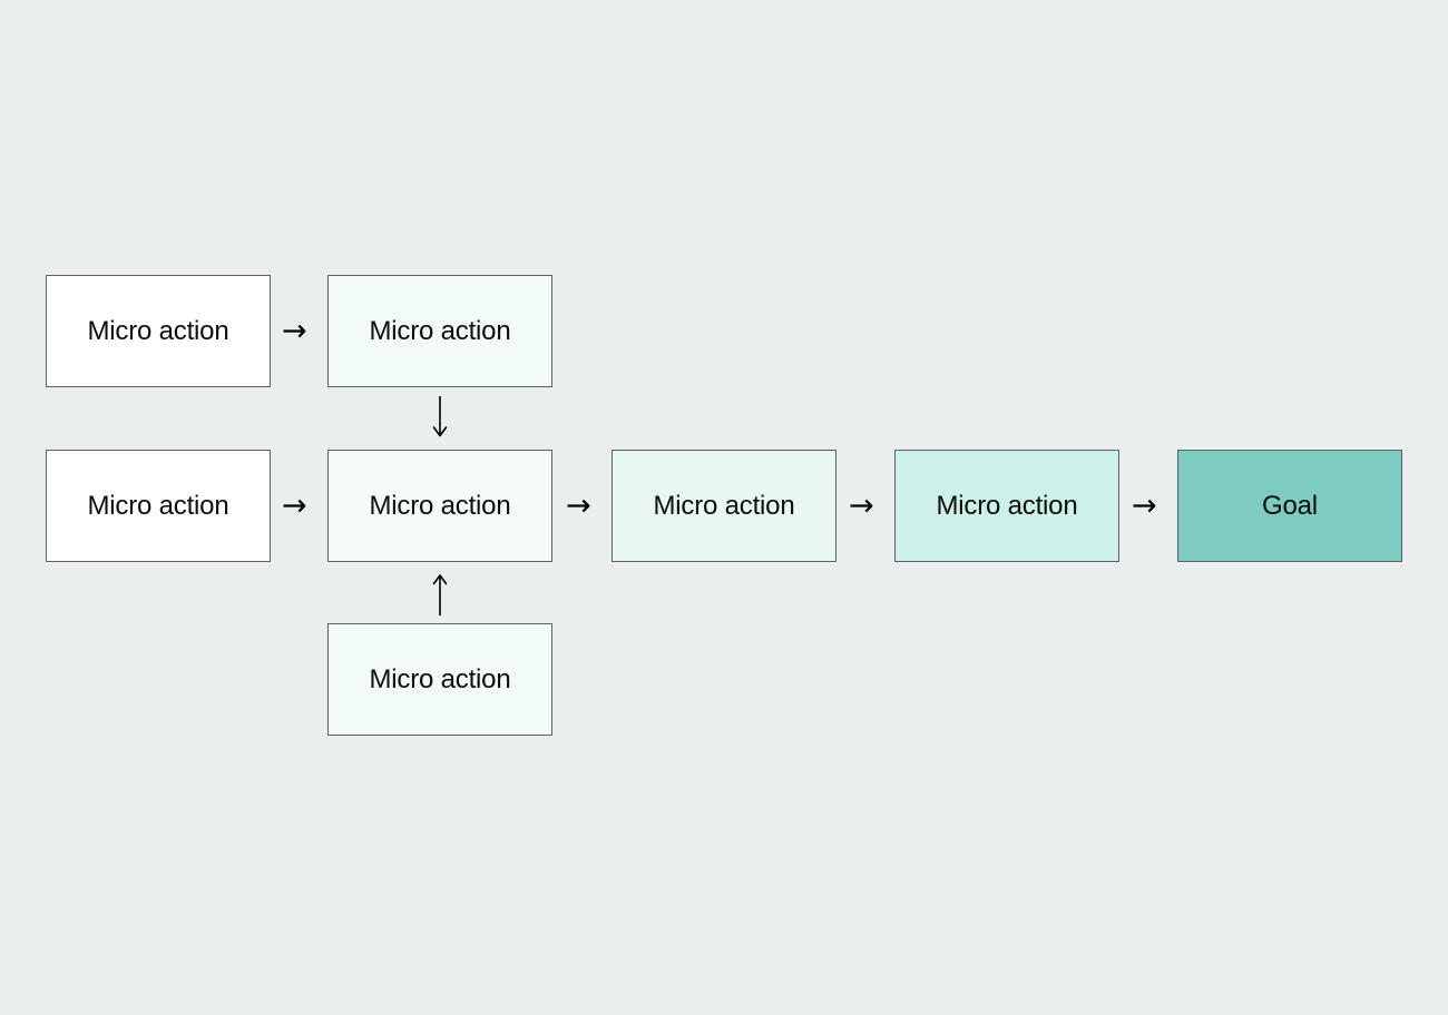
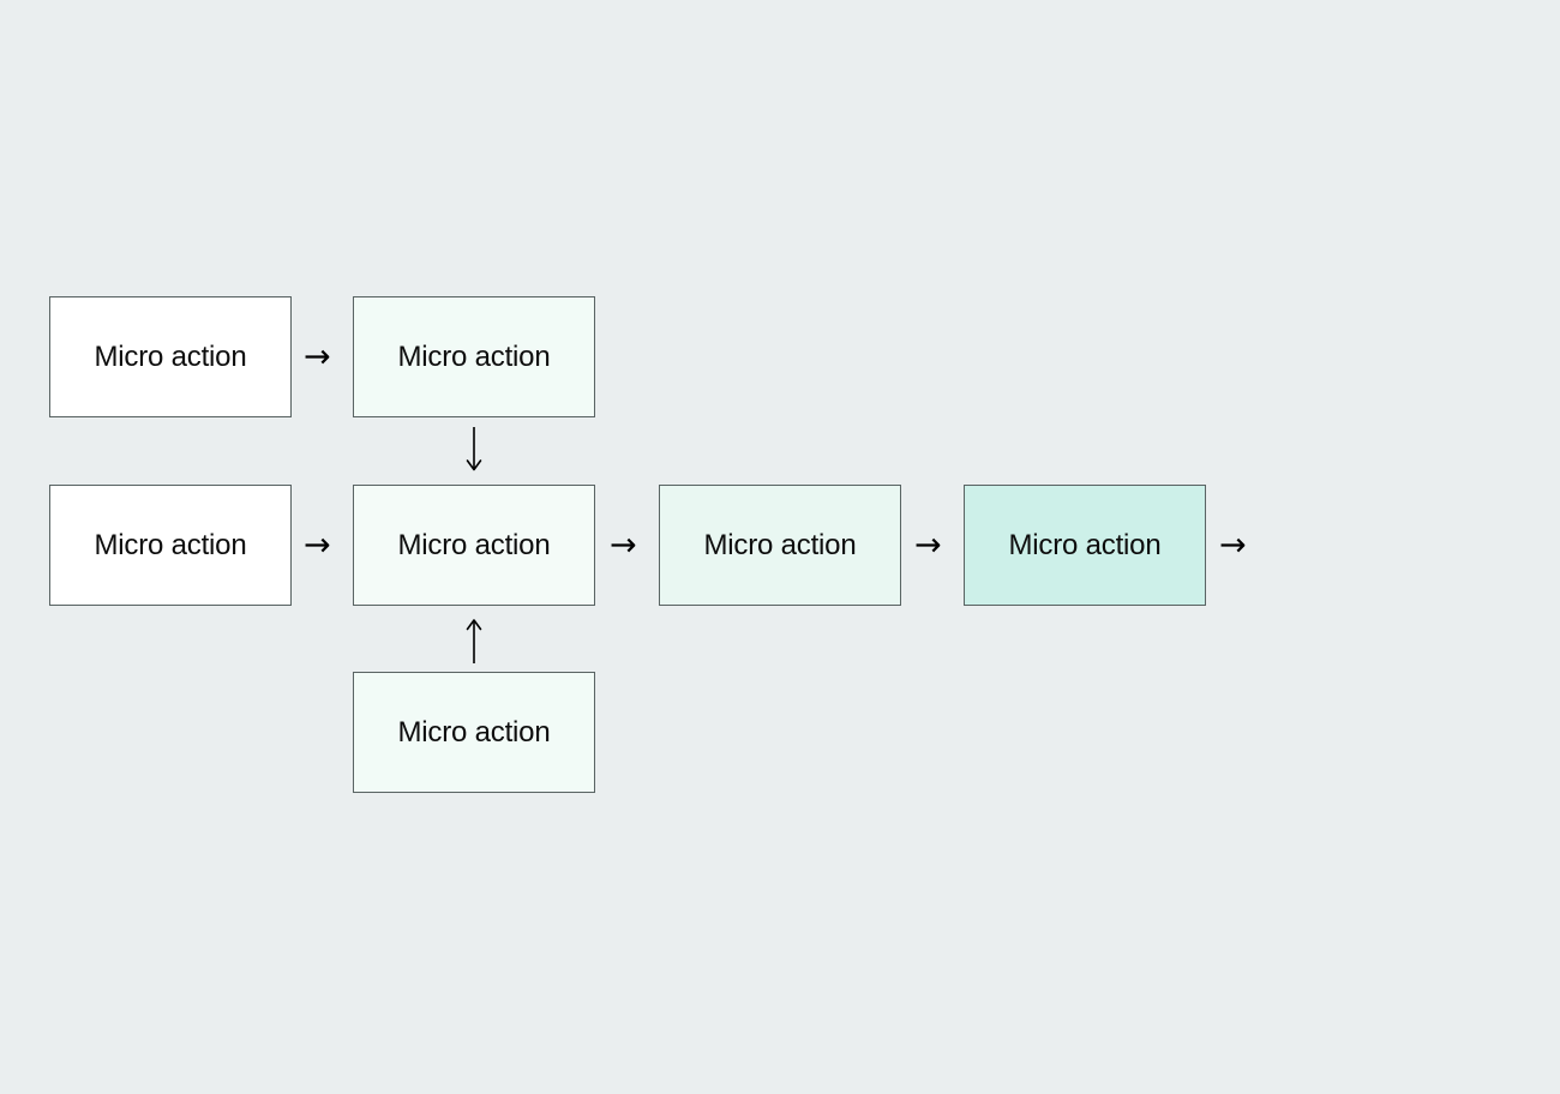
  Micro action
  Micro action
  Micro action
  Micro action
  Micro action
  Micro action
- Goal
  Micro action
  →
  →
  →
  →
  →
